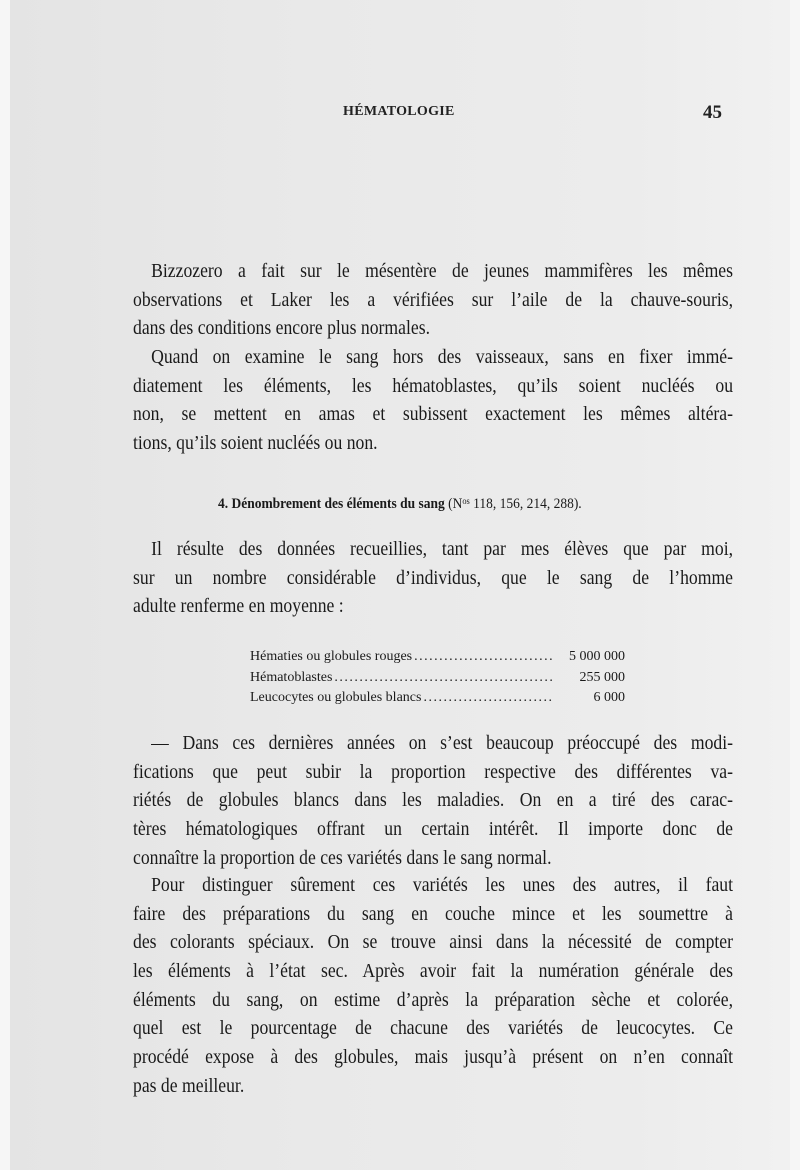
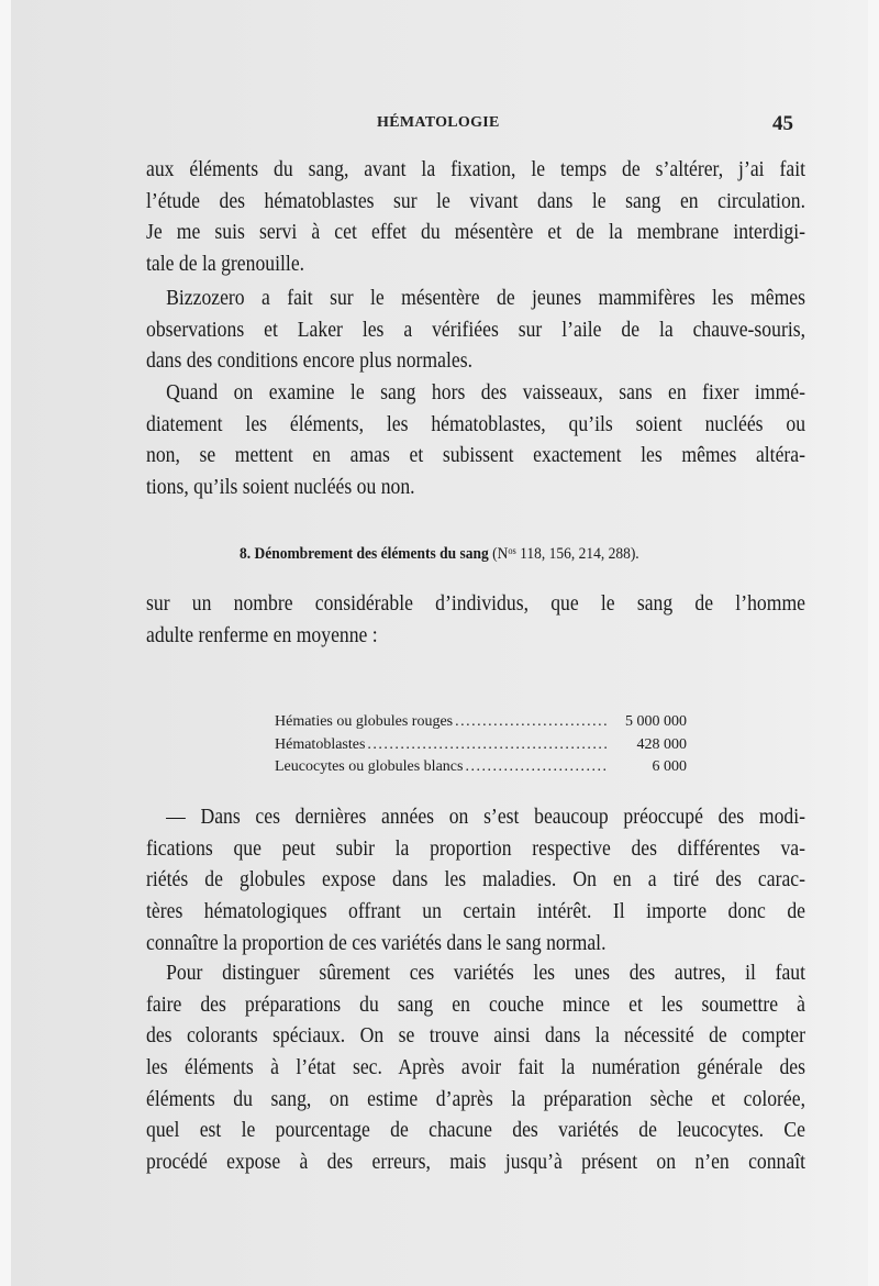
  HÉMATOLOGIE
  45
+ aux éléments du sang, avant la fixation, le temps de s’altérer, j’ai fait
+ l’étude des hématoblastes sur le vivant dans le sang en circulation.
+ Je me suis servi à cet effet du mésentère et de la membrane interdigi-
+ tale de la grenouille.
  Bizzozero a fait sur le mésentère de jeunes mammifères les mêmes
  observations et Laker les a vérifiées sur l’aile de la chauve-souris,
  dans des conditions encore plus normales.
  Quand on examine le sang hors des vaisseaux, sans en fixer immé-
  diatement les éléments, les hématoblastes, qu’ils soient nucléés ou
  non, se mettent en amas et subissent exactement les mêmes altéra-
  tions, qu’ils soient nucléés ou non.
- 4. Dénombrement des éléments du sang (Nos 118, 156, 214, 288).
+ 8. Dénombrement des éléments du sang (Nos 118, 156, 214, 288).
- Il résulte des données recueillies, tant par mes élèves que par moi,
  sur un nombre considérable d’individus, que le sang de l’homme
  adulte renferme en moyenne :
  Hématies ou globules rouges
  ............................
  5 000 000
  Hématoblastes
  ............................................
- 255 000
+ 428 000
  Leucocytes ou globules blancs
  ..........................
  6 000
  — Dans ces dernières années on s’est beaucoup préoccupé des modi-
  fications que peut subir la proportion respective des différentes va-
- riétés de globules blancs dans les maladies. On en a tiré des carac-
+ riétés de globules expose dans les maladies. On en a tiré des carac-
  tères hématologiques offrant un certain intérêt. Il importe donc de
  connaître la proportion de ces variétés dans le sang normal.
  Pour distinguer sûrement ces variétés les unes des autres, il faut
  faire des préparations du sang en couche mince et les soumettre à
  des colorants spéciaux. On se trouve ainsi dans la nécessité de compter
  les éléments à l’état sec. Après avoir fait la numération générale des
  éléments du sang, on estime d’après la préparation sèche et colorée,
  quel est le pourcentage de chacune des variétés de leucocytes. Ce
- procédé expose à des globules, mais jusqu’à présent on n’en connaît
+ procédé expose à des erreurs, mais jusqu’à présent on n’en connaît
- pas de meilleur.
